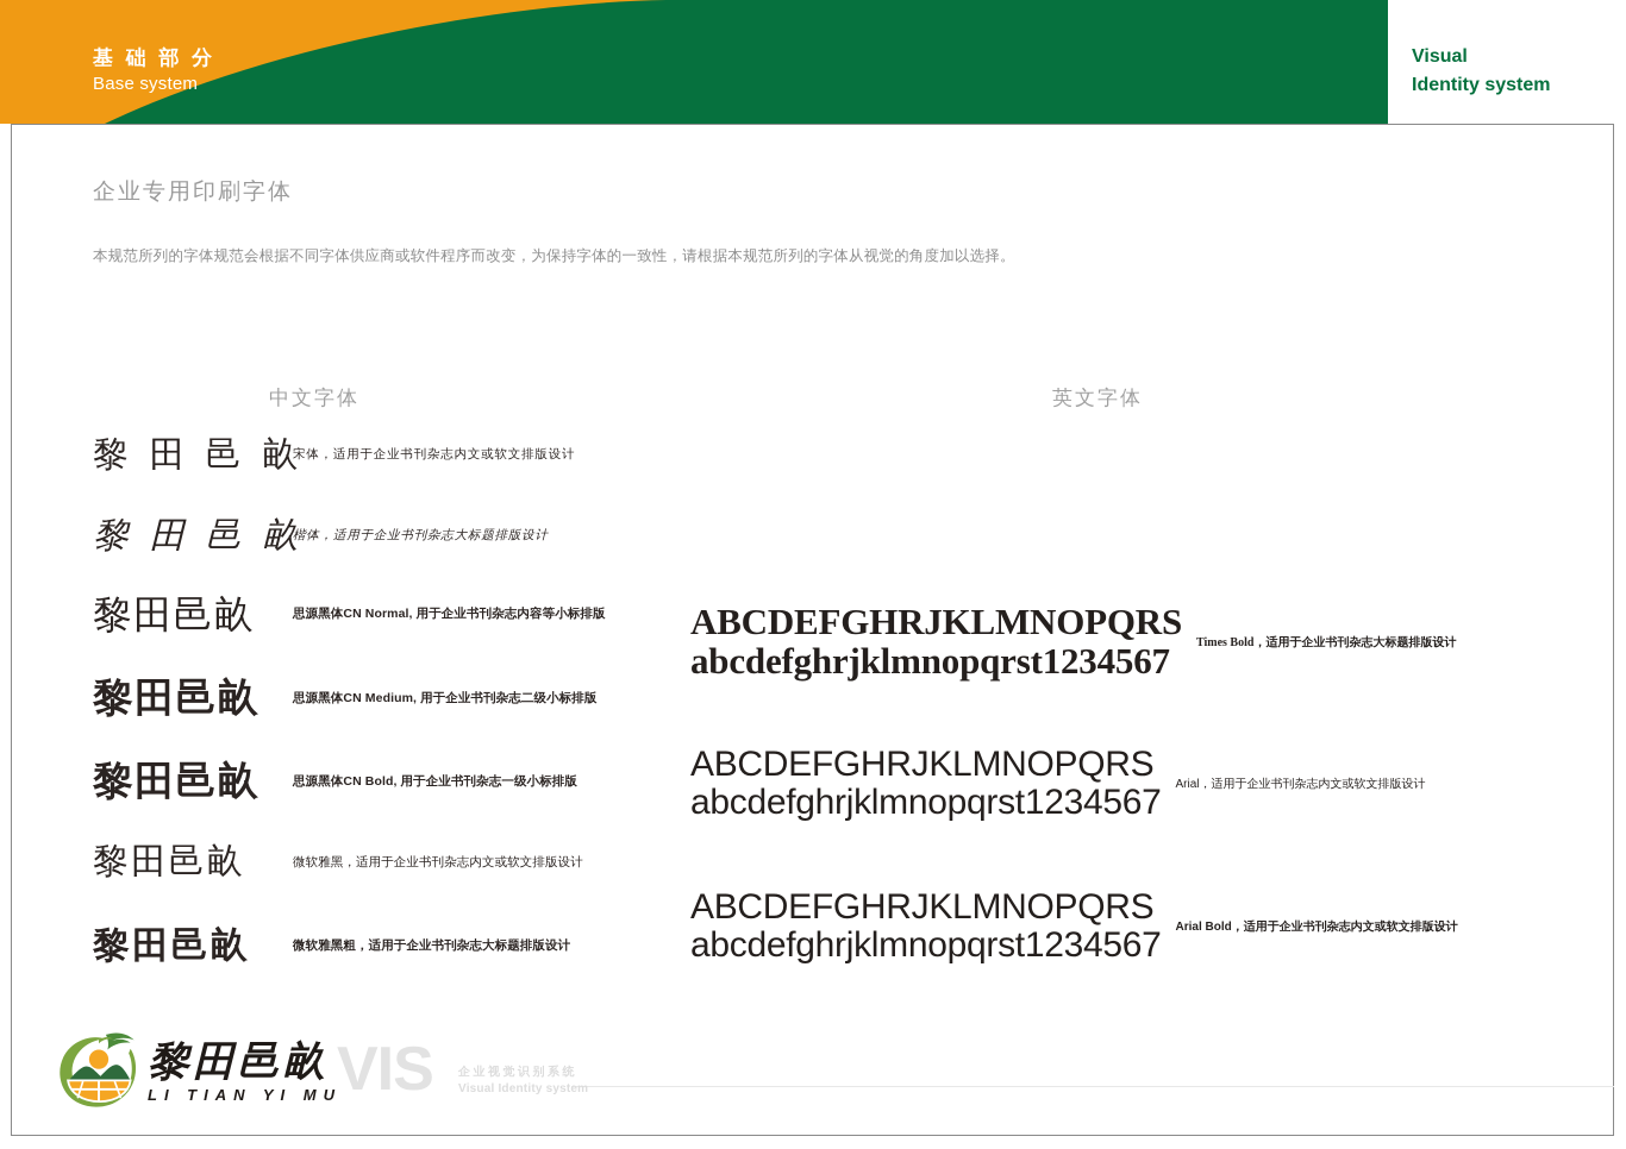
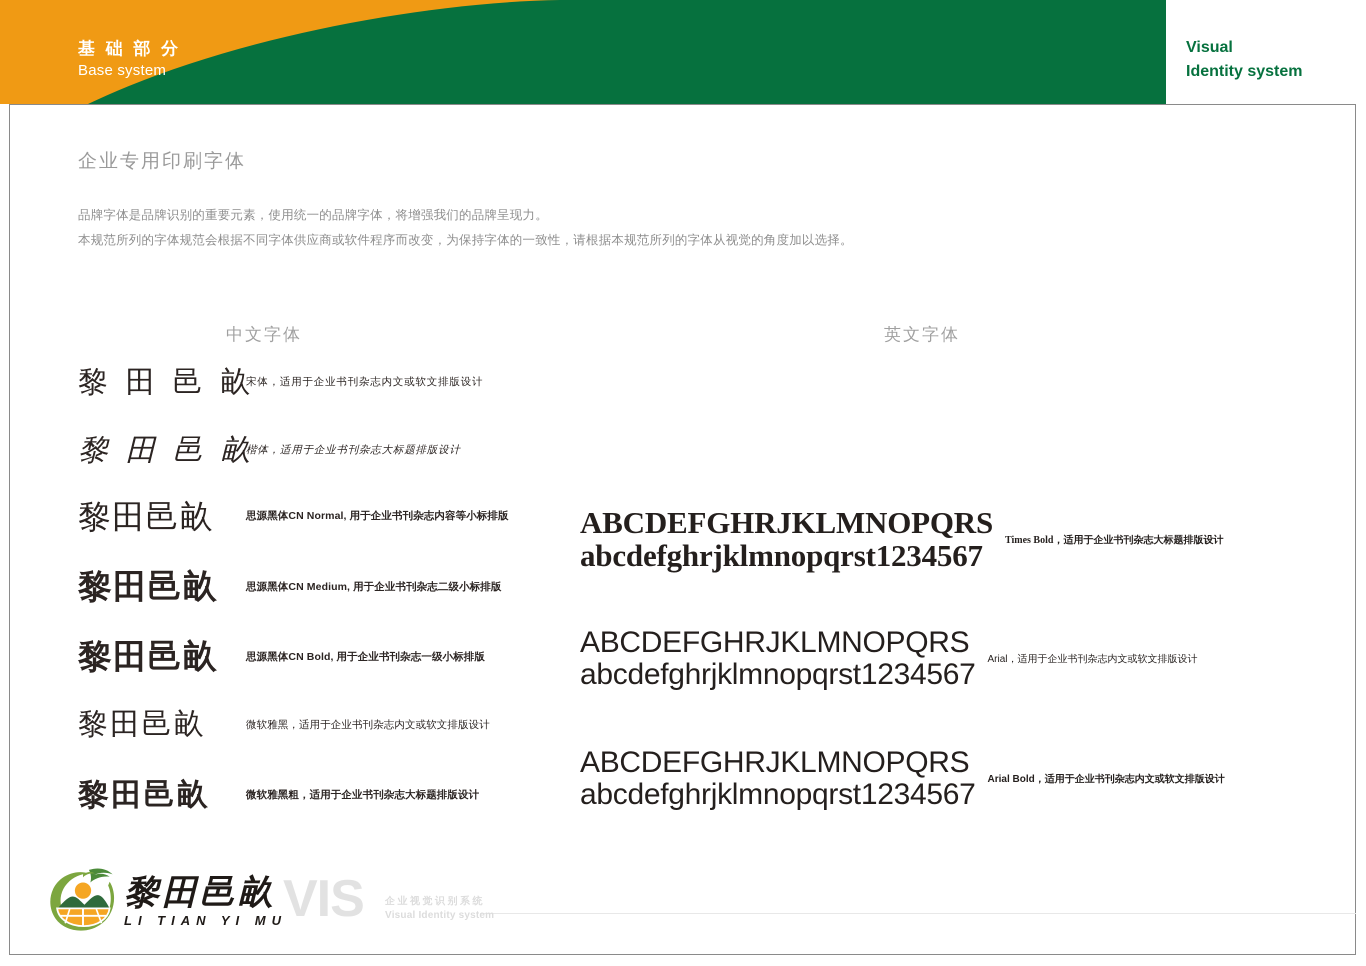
  基 础 部 分
  Base system
  Visual
  Identity system
  企业专用印刷字体
+ 品牌字体是品牌识别的重要元素，使用统一的品牌字体，将增强我们的品牌呈现力。
  本规范所列的字体规范会根据不同字体供应商或软件程序而改变，为保持字体的一致性，请根据本规范所列的字体从视觉的角度加以选择。
  中文字体
  英文字体
  黎 田 邑 畝
  宋体，适用于企业书刊杂志内文或软文排版设计
  黎 田 邑 畝
  楷体，适用于企业书刊杂志大标题排版设计
  黎田邑畝
  思源黑体CN Normal, 用于企业书刊杂志内容等小标排版
  黎田邑畝
  思源黑体CN Medium, 用于企业书刊杂志二级小标排版
  黎田邑畝
  思源黑体CN Bold, 用于企业书刊杂志一级小标排版
  黎田邑畝
  微软雅黑，适用于企业书刊杂志内文或软文排版设计
  黎田邑畝
  微软雅黑粗，适用于企业书刊杂志大标题排版设计
  ABCDEFGHRJKLMNOPQRS
  abcdefghrjklmnopqrst1234567
  Times Bold，适用于企业书刊杂志大标题排版设计
  ABCDEFGHRJKLMNOPQRS
  abcdefghrjklmnopqrst1234567
  Arial，适用于企业书刊杂志内文或软文排版设计
  ABCDEFGHRJKLMNOPQRS
  abcdefghrjklmnopqrst1234567
  Arial Bold，适用于企业书刊杂志内文或软文排版设计
  黎田邑畝
  LI TIAN YI MU
  VIS
  企业视觉识别系统
  Visual Identity system
